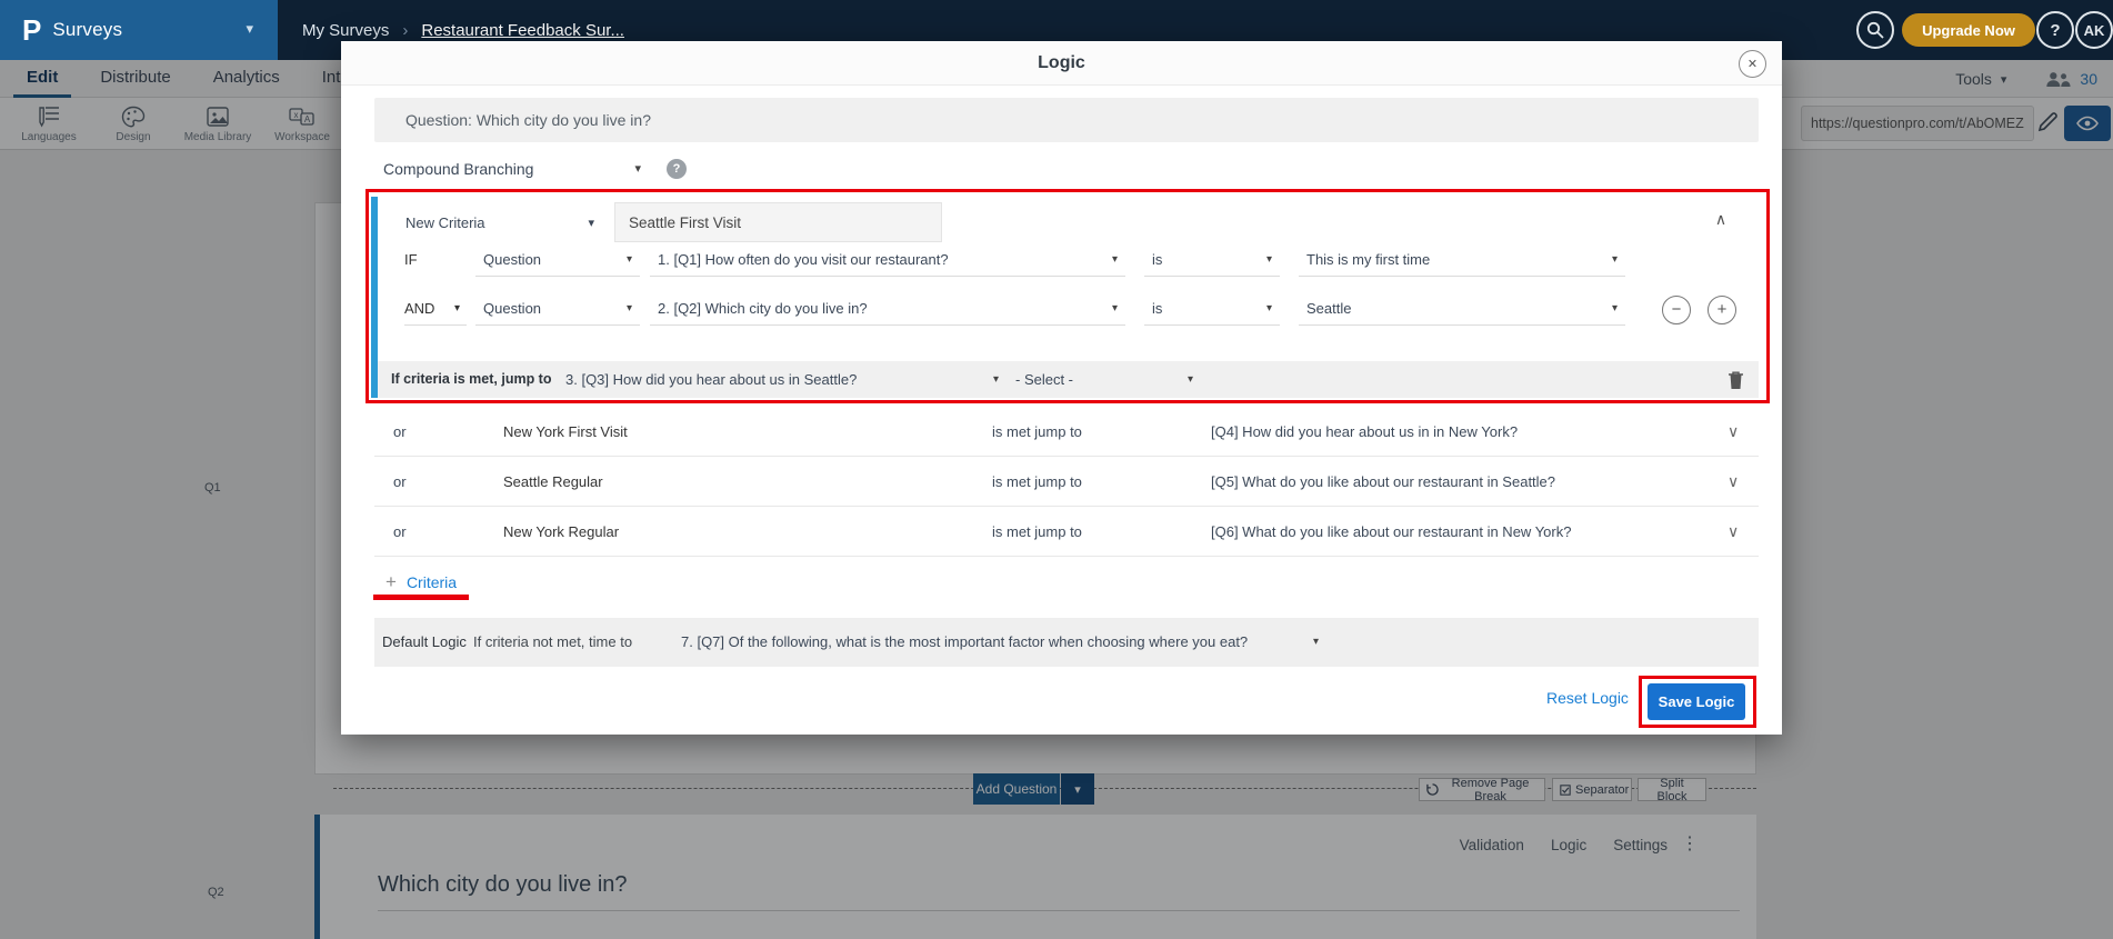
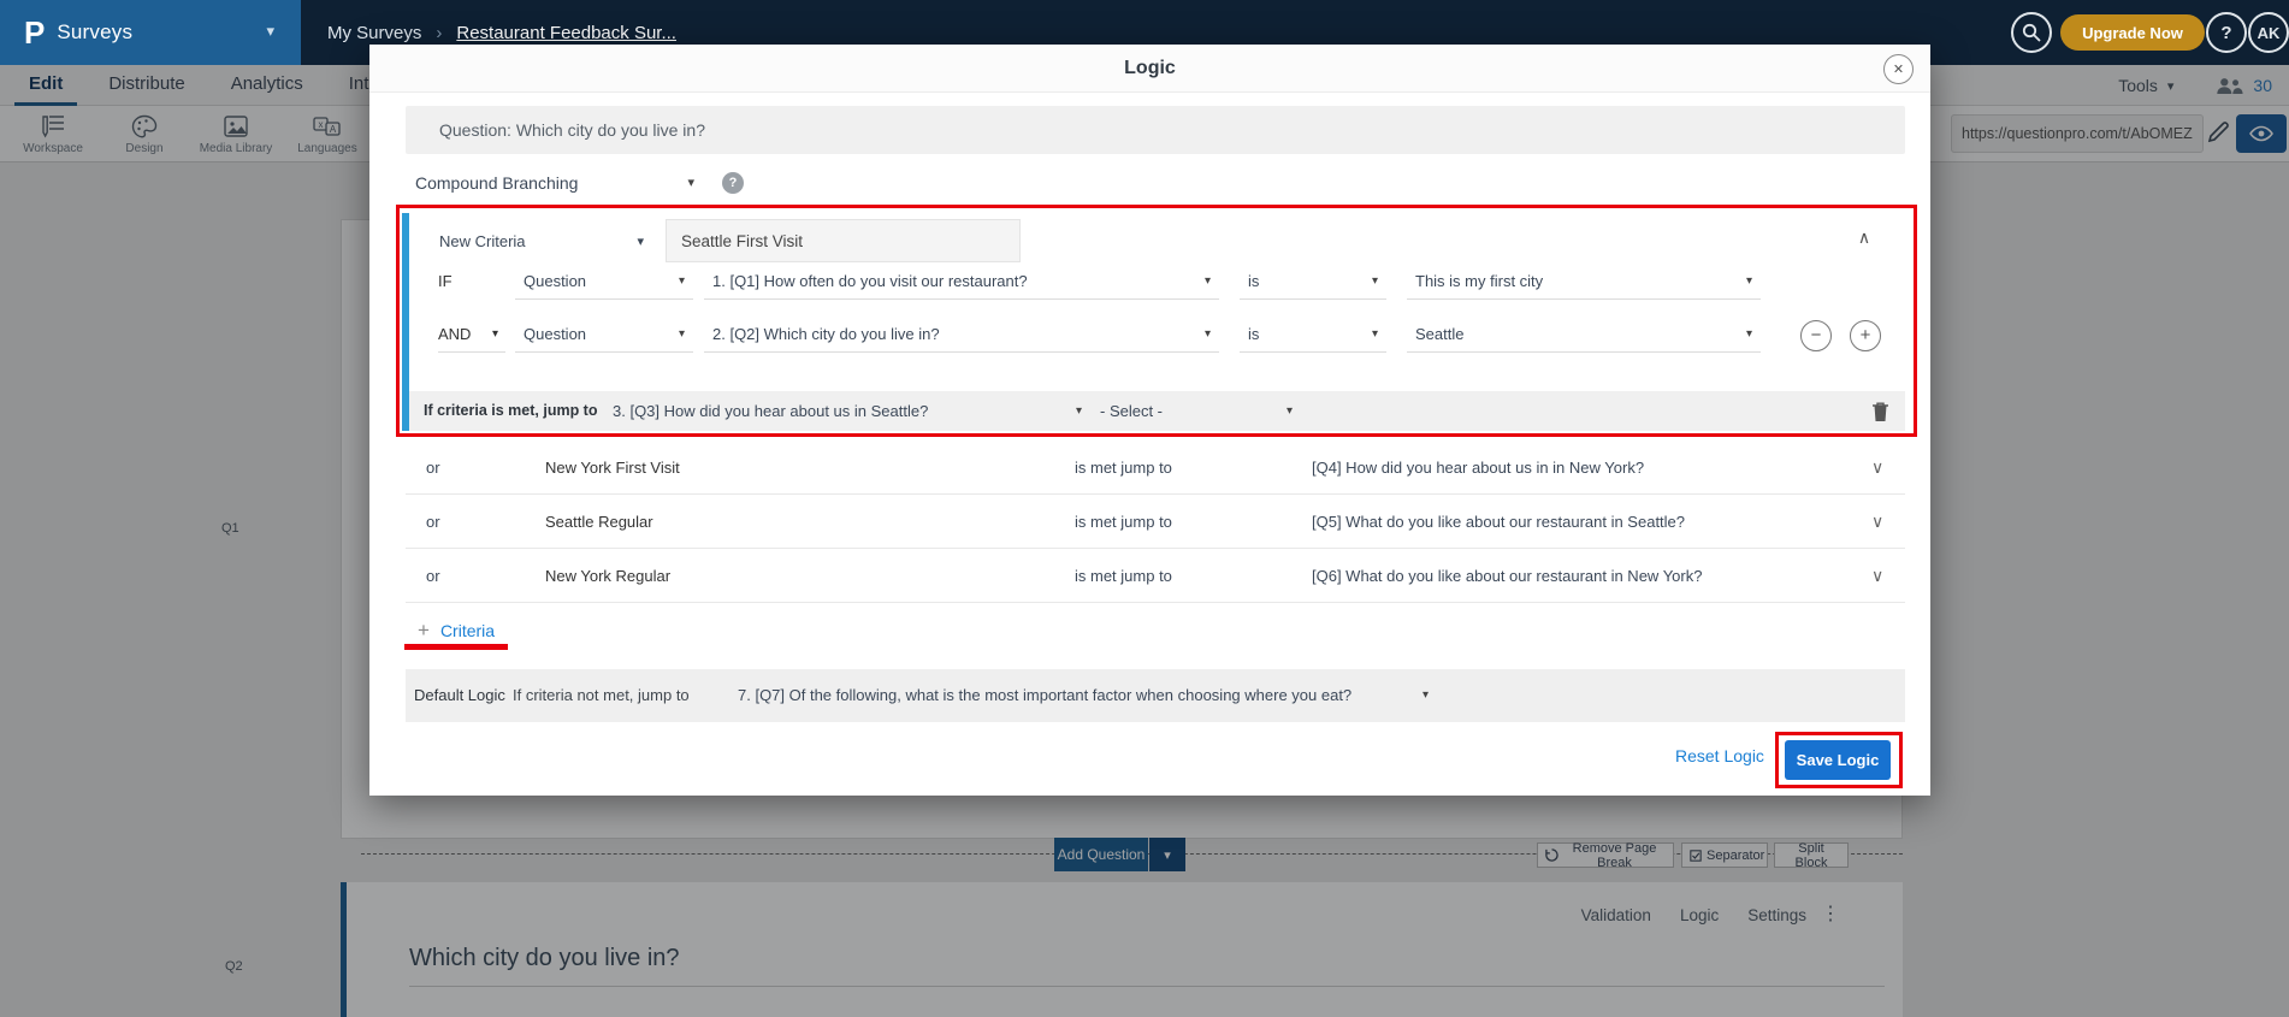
  Q1
  Add Question
  ▾
  Remove Page Break
  Separator
  Split Block
  Validation
  Logic
  Settings
  ⋮
  Which city do you live in?
  Q2
  Edit
  Distribute
  Analytics
  Tools
  ▾
  30
- Languages
+ Workspace
  Design
  Media Library
  x
  A
- Workspace
+ Languages
  https://questionpro.com/t/AbOMEZ
  P
  Surveys
  ▾
  My Surveys
  ›
  Restaurant Feedback Sur...
  Upgrade Now
  ?
  AK
  Logic
  ✕
  Question: Which city do you live in?
  Compound Branching
  ▾
  ?
  New Criteria
  ▾
  Seattle First Visit
  ∧
  IF
  Question
  ▾
  1. [Q1] How often do you visit our restaurant?
  ▾
  is
  ▾
- This is my first time
+ This is my first city
  ▾
  AND
  ▾
  Question
  ▾
  2. [Q2] Which city do you live in?
  ▾
  is
  ▾
  Seattle
  ▾
  −
  +
  If criteria is met, jump to
  3. [Q3] How did you hear about us in Seattle?
  ▾
  - Select -
  ▾
  or
  New York First Visit
  is met jump to
  [Q4] How did you hear about us in in New York?
  ∨
  or
  Seattle Regular
  is met jump to
  [Q5] What do you like about our restaurant in Seattle?
  ∨
  or
  New York Regular
  is met jump to
  [Q6] What do you like about our restaurant in New York?
  ∨
  +
  Criteria
  Default Logic
- If criteria not met, time to
+ If criteria not met, jump to
  7. [Q7] Of the following, what is the most important factor when choosing where you eat?
  ▾
  Reset Logic
  Save Logic
